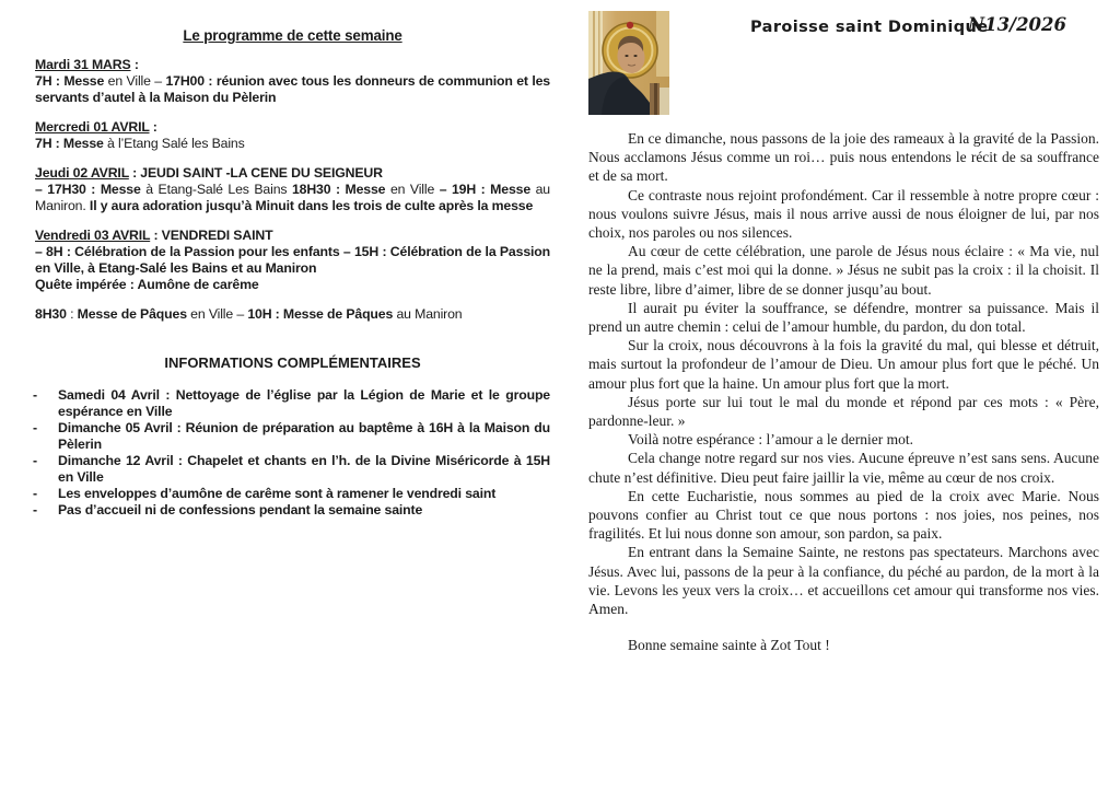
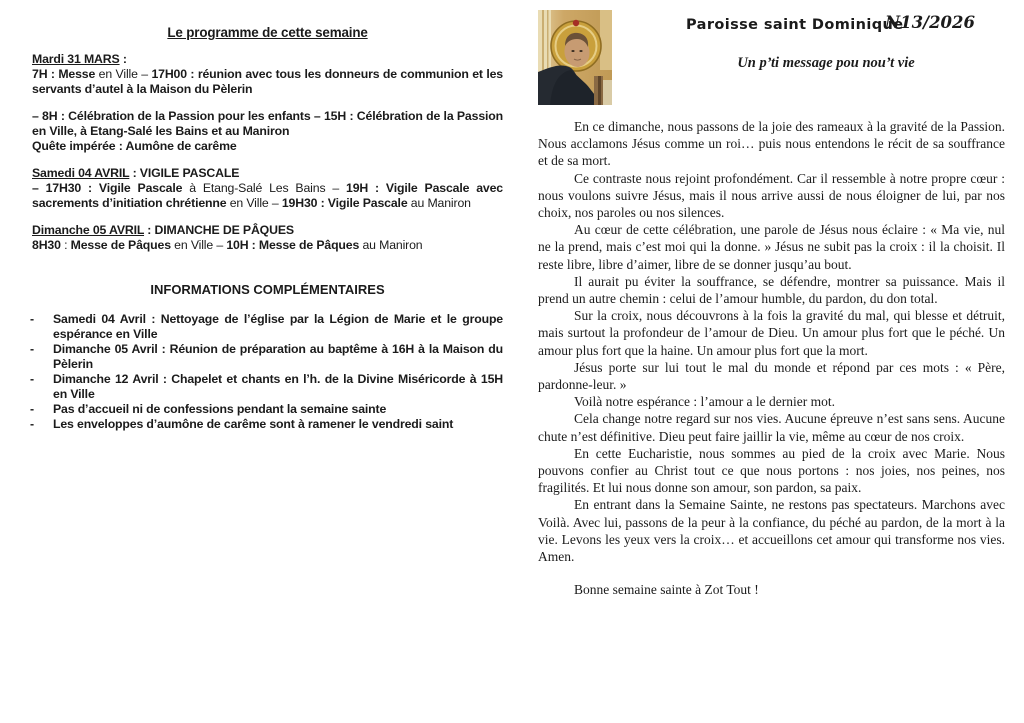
  Le programme de cette semaine
  Mardi 31 MARS :
  7H : Messe en Ville – 17H00 : réunion avec tous les donneurs de communion et les servants d’autel à la Maison du Pèlerin
- Mercredi 01 AVRIL :
- 7H : Messe à l’Etang Salé les Bains
- Jeudi 02 AVRIL : JEUDI SAINT -LA CENE DU SEIGNEUR
- – 17H30 : Messe à Etang-Salé Les Bains 18H30 : Messe en Ville – 19H : Messe au Maniron. Il y aura adoration jusqu’à Minuit dans les trois de culte après la messe
- Vendredi 03 AVRIL : VENDREDI SAINT
  – 8H : Célébration de la Passion pour les enfants – 15H : Célébration de la Passion en Ville, à Etang-Salé les Bains et au Maniron
  Quête impérée : Aumône de carême
+ Samedi 04 AVRIL : VIGILE PASCALE
+ – 17H30 : Vigile Pascale à Etang-Salé Les Bains – 19H : Vigile Pascale avec sacrements d’initiation chrétienne en Ville – 19H30 : Vigile Pascale au Maniron
+ Dimanche 05 AVRIL : DIMANCHE DE PÂQUES
  8H30 : Messe de Pâques en Ville – 10H : Messe de Pâques au Maniron
  INFORMATIONS COMPLÉMENTAIRES
  -
  Samedi 04 Avril : Nettoyage de l’église par la Légion de Marie et le groupe espérance en Ville
  -
  Dimanche 05 Avril : Réunion de préparation au baptême à 16H à la Maison du Pèlerin
  -
  Dimanche 12 Avril : Chapelet et chants en l’h. de la Divine Miséricorde à 15H en Ville
  -
- Les enveloppes d’aumône de carême sont à ramener le vendredi saint
+ Pas d’accueil ni de confessions pendant la semaine sainte
  -
- Pas d’accueil ni de confessions pendant la semaine sainte
+ Les enveloppes d’aumône de carême sont à ramener le vendredi saint
  Paroisse saint Dominique
  N13/2026
+ Un p’ti message pou nou’t vie
  En ce dimanche, nous passons de la joie des rameaux à la gravité de la Passion. Nous acclamons Jésus comme un roi… puis nous entendons le récit de sa souffrance et de sa mort.
  Ce contraste nous rejoint profondément. Car il ressemble à notre propre cœur : nous voulons suivre Jésus, mais il nous arrive aussi de nous éloigner de lui, par nos choix, nos paroles ou nos silences.
  Au cœur de cette célébration, une parole de Jésus nous éclaire : « Ma vie, nul ne la prend, mais c’est moi qui la donne. » Jésus ne subit pas la croix : il la choisit. Il reste libre, libre d’aimer, libre de se donner jusqu’au bout.
  Il aurait pu éviter la souffrance, se défendre, montrer sa puissance. Mais il prend un autre chemin : celui de l’amour humble, du pardon, du don total.
  Sur la croix, nous découvrons à la fois la gravité du mal, qui blesse et détruit, mais surtout la profondeur de l’amour de Dieu. Un amour plus fort que le péché. Un amour plus fort que la haine. Un amour plus fort que la mort.
  Jésus porte sur lui tout le mal du monde et répond par ces mots : « Père, pardonne-leur. »
  Voilà notre espérance : l’amour a le dernier mot.
  Cela change notre regard sur nos vies. Aucune épreuve n’est sans sens. Aucune chute n’est définitive. Dieu peut faire jaillir la vie, même au cœur de nos croix.
  En cette Eucharistie, nous sommes au pied de la croix avec Marie. Nous pouvons confier au Christ tout ce que nous portons : nos joies, nos peines, nos fragilités. Et lui nous donne son amour, son pardon, sa paix.
- En entrant dans la Semaine Sainte, ne restons pas spectateurs. Marchons avec Jésus. Avec lui, passons de la peur à la confiance, du péché au pardon, de la mort à la vie. Levons les yeux vers la croix… et accueillons cet amour qui transforme nos vies. Amen.
+ En entrant dans la Semaine Sainte, ne restons pas spectateurs. Marchons avec Voilà. Avec lui, passons de la peur à la confiance, du péché au pardon, de la mort à la vie. Levons les yeux vers la croix… et accueillons cet amour qui transforme nos vies. Amen.
  Bonne semaine sainte à Zot Tout !
